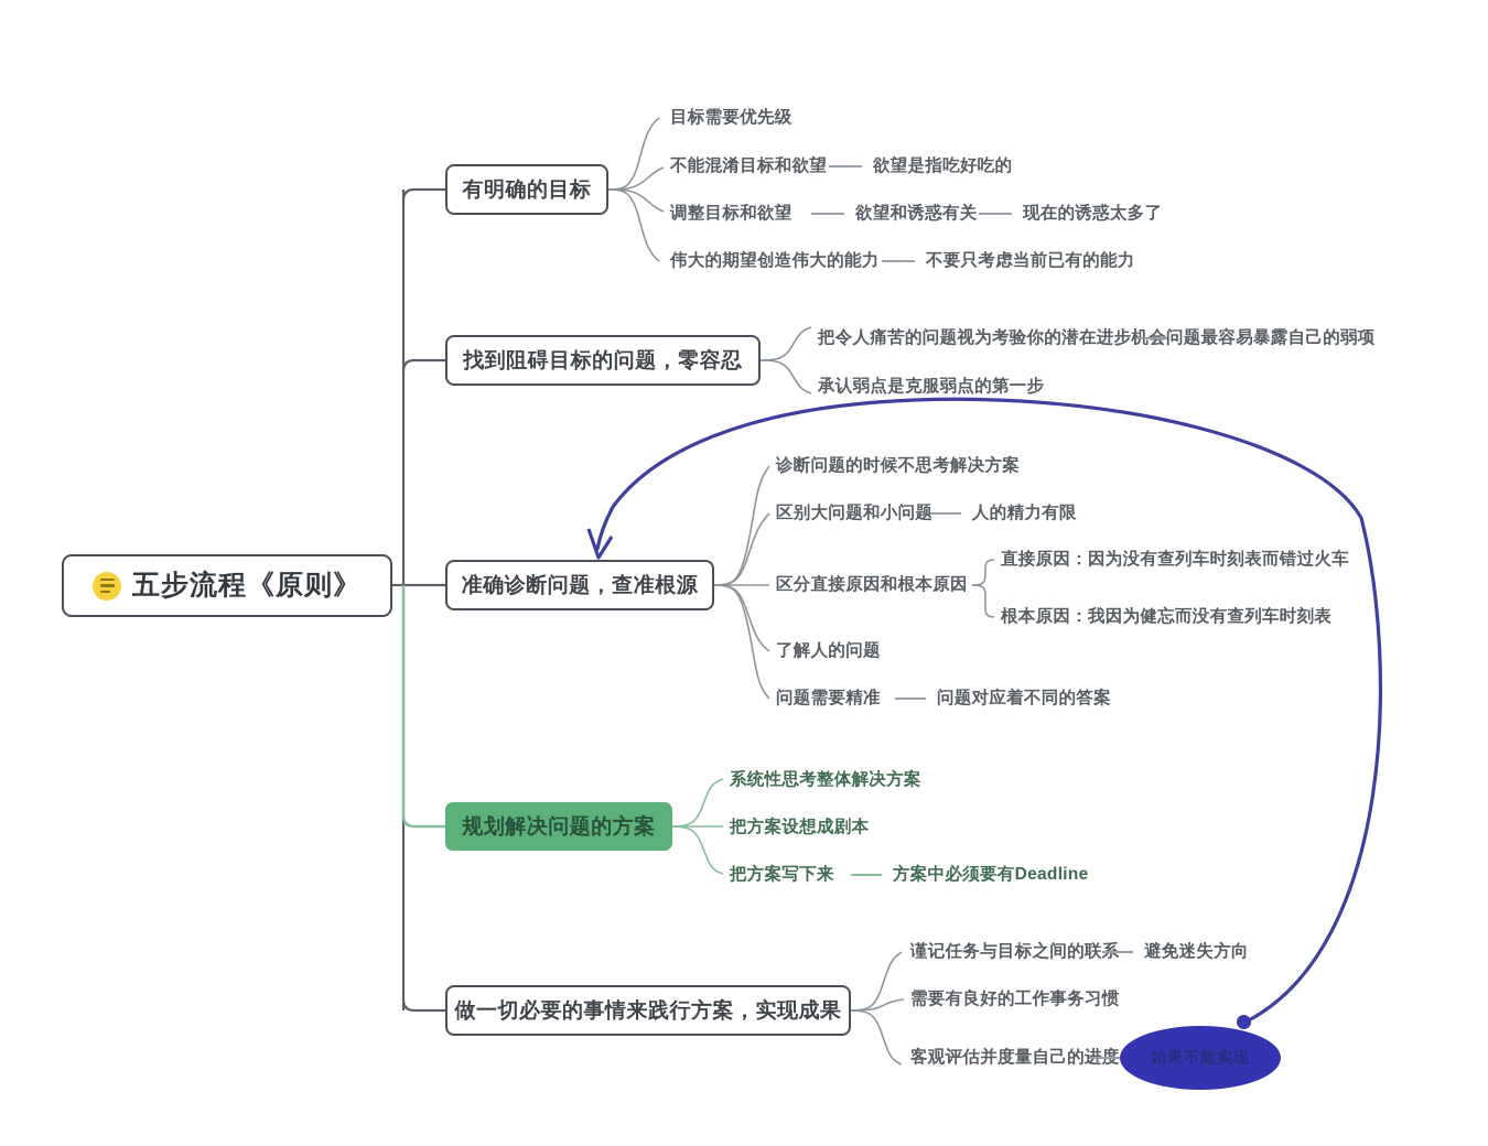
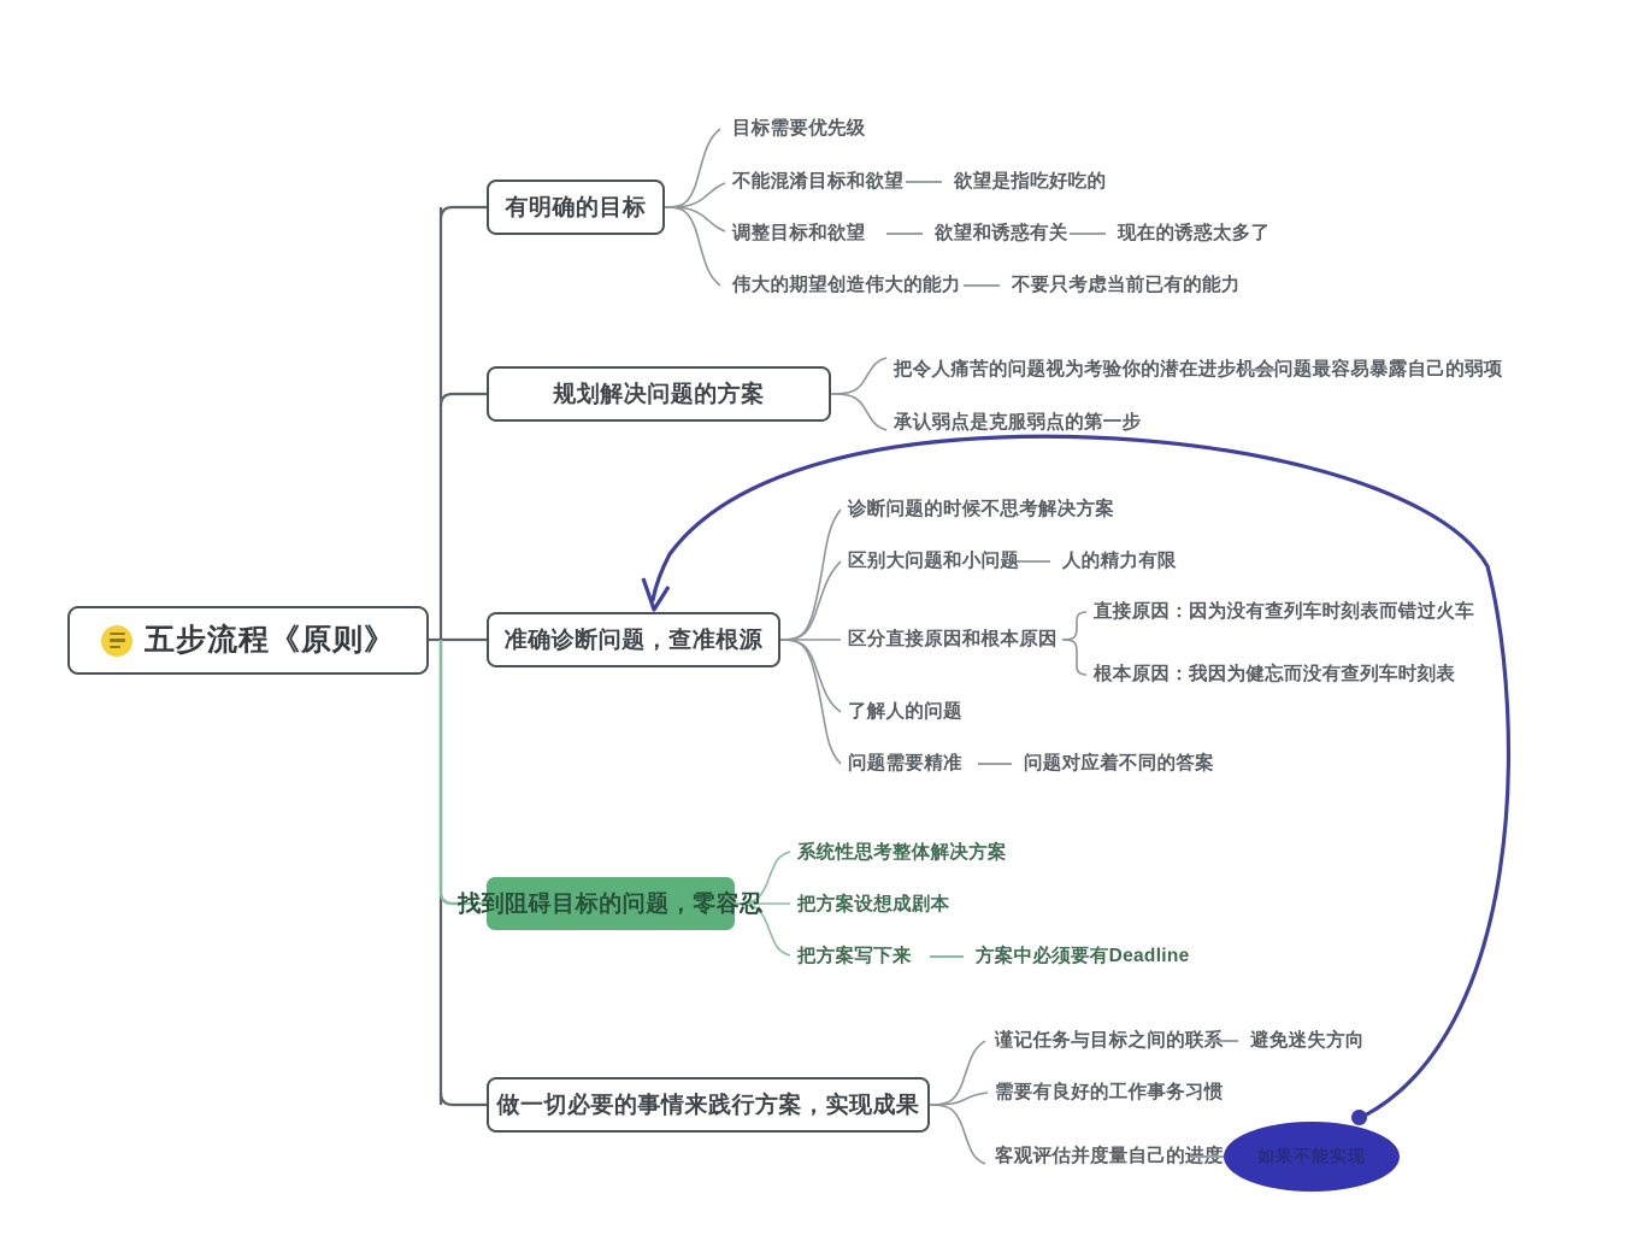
  五步流程《原则》
  有明确的目标
- 找到阻碍目标的问题，零容忍
+ 规划解决问题的方案
  准确诊断问题，查准根源
- 规划解决问题的方案
+ 找到阻碍目标的问题，零容忍
  做一切必要的事情来践行方案，实现成果
  目标需要优先级
  不能混淆目标和欲望
  欲望是指吃好吃的
  调整目标和欲望
  欲望和诱惑有关
  现在的诱惑太多了
  伟大的期望创造伟大的能力
  不要只考虑当前已有的能力
  把令人痛苦的问题视为考验你的潜在进步
  问题最容易暴露自己的弱项
  承认弱点是克服弱点的第一步
  诊断问题的时候不思考解决方案
  区别大问题和小问题
  人的精力有限
  区分直接原因和根本原因
  直接原因：因为没有查列车时刻表而错过火车
  根本原因：我因为健忘而没有查列车时刻表
  了解人的问题
  问题需要精准
  问题对应着不同的答案
  系统性思考整体解决方案
  把方案设想成剧本
  把方案写下来
  方案中必须要有Deadline
  谨记任务与目标之间的联
  避免迷失方向
  需要有良好的工作事务习惯
  客观评估并度量自己的
  如果不能实现
